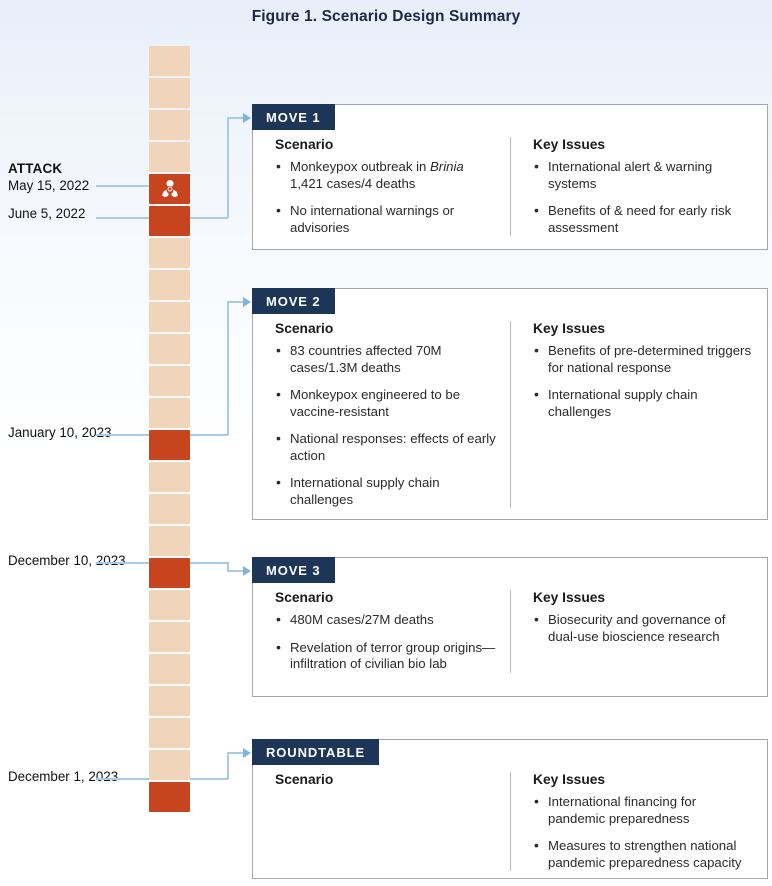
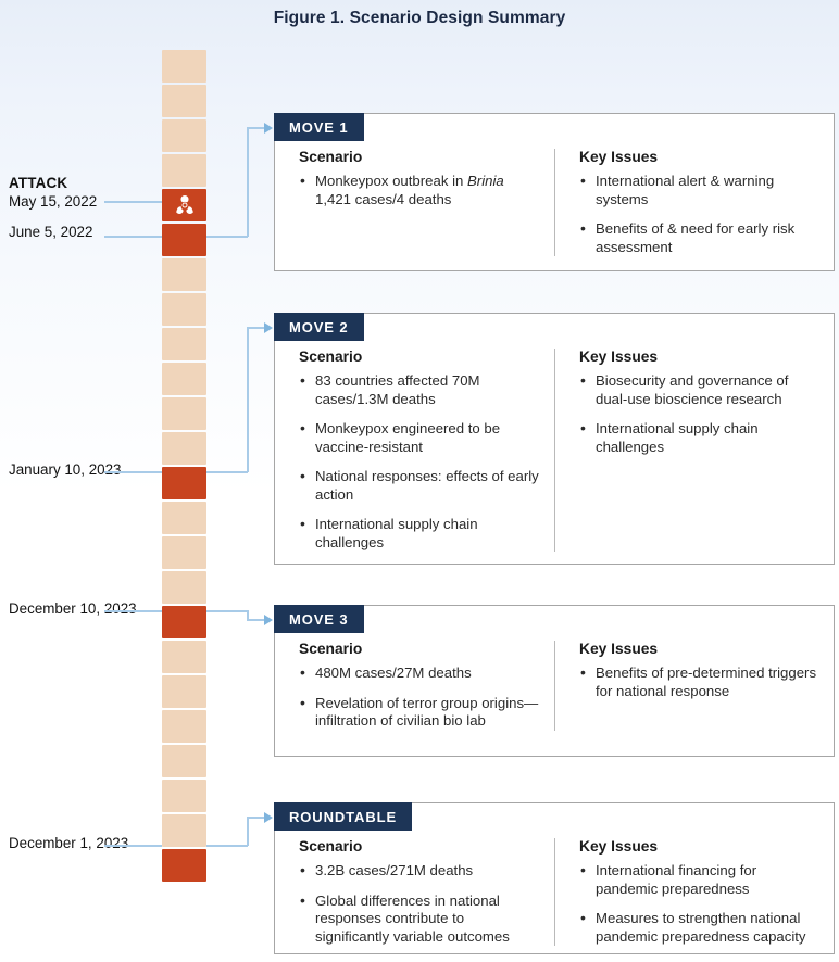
  Figure 1. Scenario Design Summary
  ATTACK
  May 15, 2022
  June 5, 2022
  January 10, 2023
  December 10, 2023
  December 1, 2023
  MOVE 1
  Scenario
  Monkeypox outbreak in Brinia 1,421 cases/4 deaths
- No international warnings or advisories
  Key Issues
  International alert & warning systems
  Benefits of & need for early risk assessment
  MOVE 2
  Scenario
  83 countries affected 70M cases/1.3M deaths
  Monkeypox engineered to be vaccine-resistant
  National responses: effects of early action
  International supply chain challenges
  Key Issues
- Benefits of pre-determined triggers for national response
+ Biosecurity and governance of dual-use bioscience research
  International supply chain challenges
  MOVE 3
  Scenario
  480M cases/27M deaths
  Revelation of terror group origins—infiltration of civilian bio lab
  Key Issues
- Biosecurity and governance of dual-use bioscience research
+ Benefits of pre-determined triggers for national response
  ROUNDTABLE
  Scenario
+ 3.2B cases/271M deaths
+ Global differences in national responses contribute to significantly variable outcomes
  Key Issues
  International financing for pandemic preparedness
  Measures to strengthen national pandemic preparedness capacity
